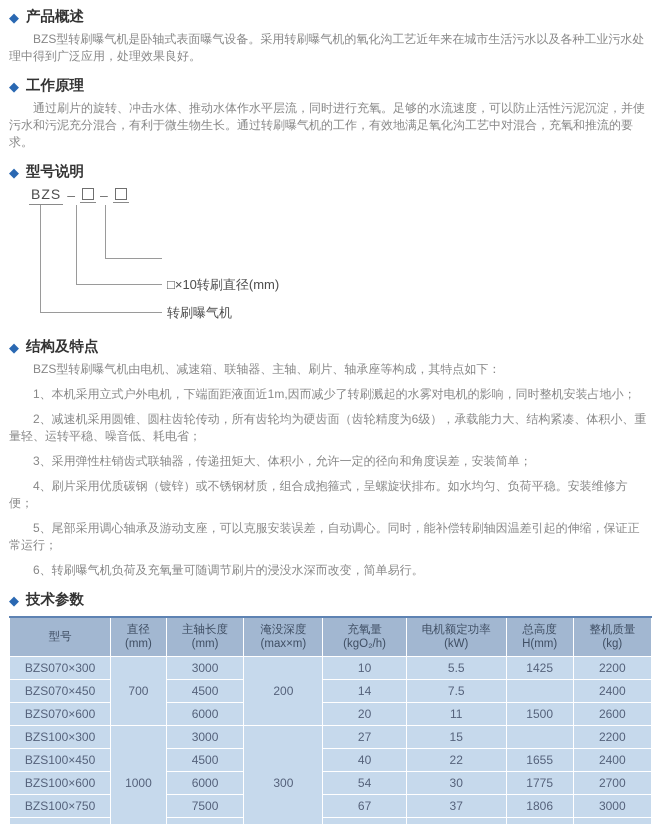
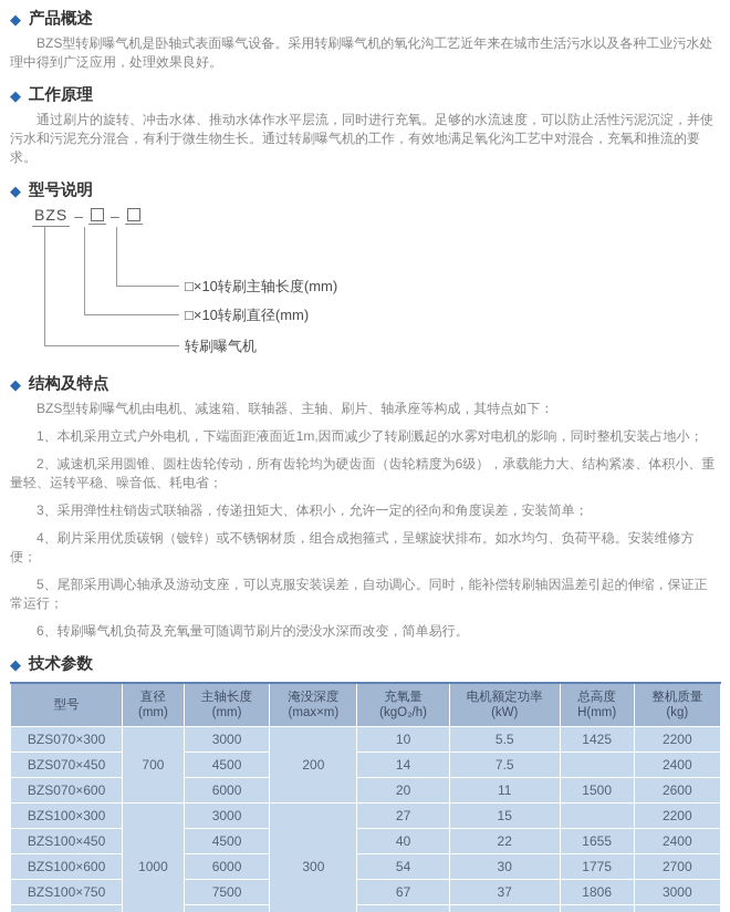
  ◆
  产品概述
  BZS型转刷曝气机是卧轴式表面曝气设备。采用转刷曝气机的氧化沟工艺近年来在城市生活污水以及各种工业污水处理中得到广泛应用，处理效果良好。
  ◆
  工作原理
  通过刷片的旋转、冲击水体、推动水体作水平层流，同时进行充氧。足够的水流速度，可以防止活性污泥沉淀，并使污水和污泥充分混合，有利于微生物生长。通过转刷曝气机的工作，有效地满足氧化沟工艺中对混合，充氧和推流的要求。
  ◆
  型号说明
  BZS
  –
  –
+ □×10转刷主轴长度(mm)
  □×10转刷直径(mm)
  转刷曝气机
  ◆
  结构及特点
  BZS型转刷曝气机由电机、减速箱、联轴器、主轴、刷片、轴承座等构成，其特点如下：
  1、本机采用立式户外电机，下端面距液面近1m,因而减少了转刷溅起的水雾对电机的影响，同时整机安装占地小；
  2、减速机采用圆锥、圆柱齿轮传动，所有齿轮均为硬齿面（齿轮精度为6级），承载能力大、结构紧凑、体积小、重量轻、运转平稳、噪音低、耗电省；
  3、采用弹性柱销齿式联轴器，传递扭矩大、体积小，允许一定的径向和角度误差，安装简单；
  4、刷片采用优质碳钢（镀锌）或不锈钢材质，组合成抱箍式，呈螺旋状排布。如水均匀、负荷平稳。安装维修方便；
  5、尾部采用调心轴承及游动支座，可以克服安装误差，自动调心。同时，能补偿转刷轴因温差引起的伸缩，保证正常运行；
  6、转刷曝气机负荷及充氧量可随调节刷片的浸没水深而改变，简单易行。
  ◆
  技术参数
  型号	直径 (mm)	主轴长度 (mm)	淹没深度 (max×m)	充氧量 (kgO₂/h)	电机额定功率 (kW)	总高度 H(mm)	整机质量 (kg)
  BZS070×300	700	3000	200	10	5.5	1425	2200
  BZS070×450	4500	14	7.5		2400
  BZS070×600	6000	20	11	1500	2600
  BZS100×300	1000	3000	300	27	15		2200
  BZS100×450	4500	40	22	1655	2400
  BZS100×600	6000	54	30	1775	2700
  BZS100×750	7500	67	37	1806	3000
